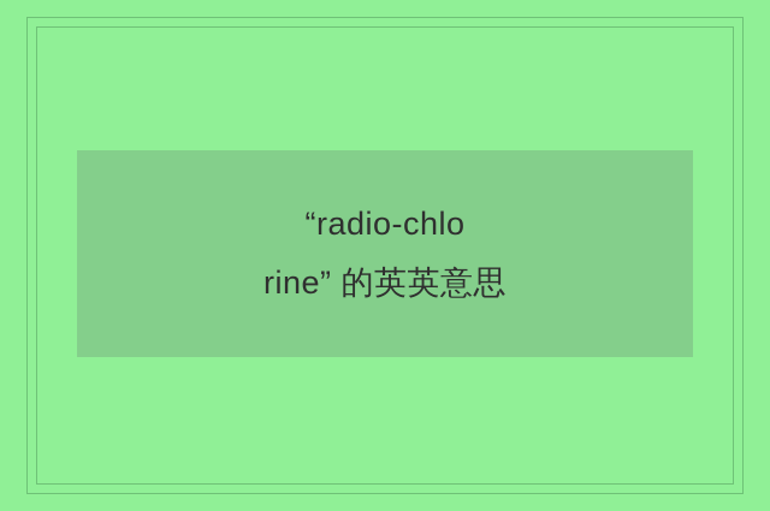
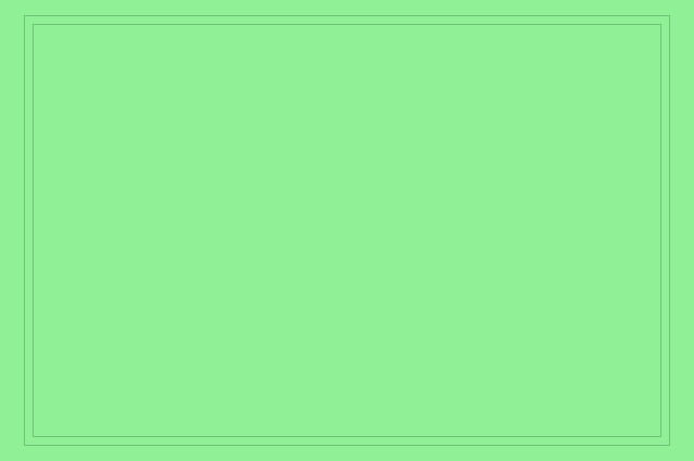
- “radio-chlo
- rine” 的英英意思
